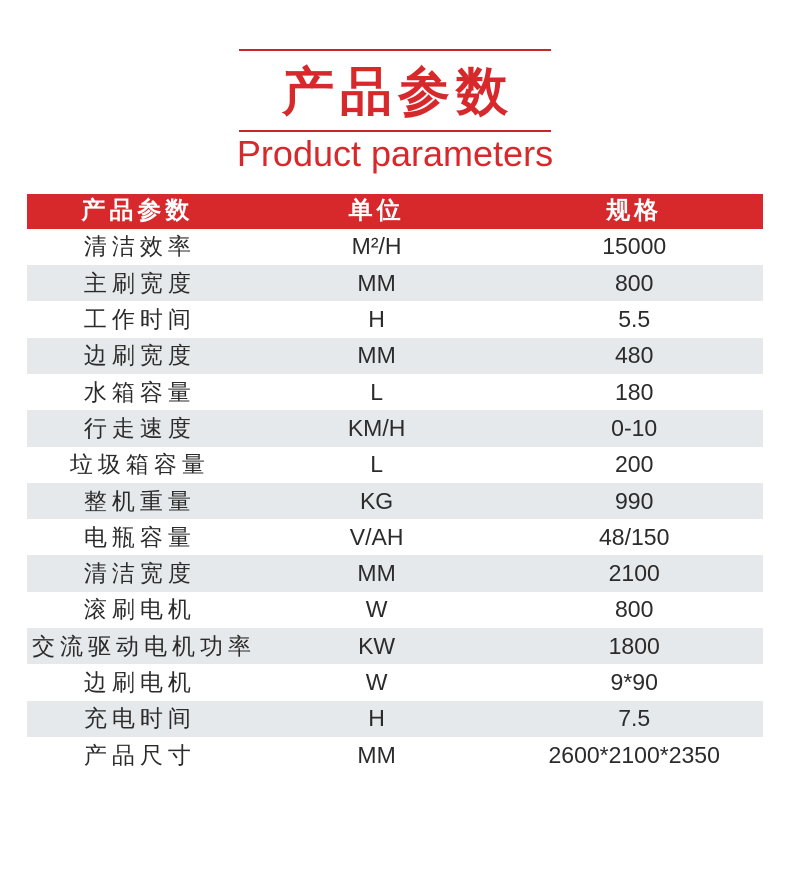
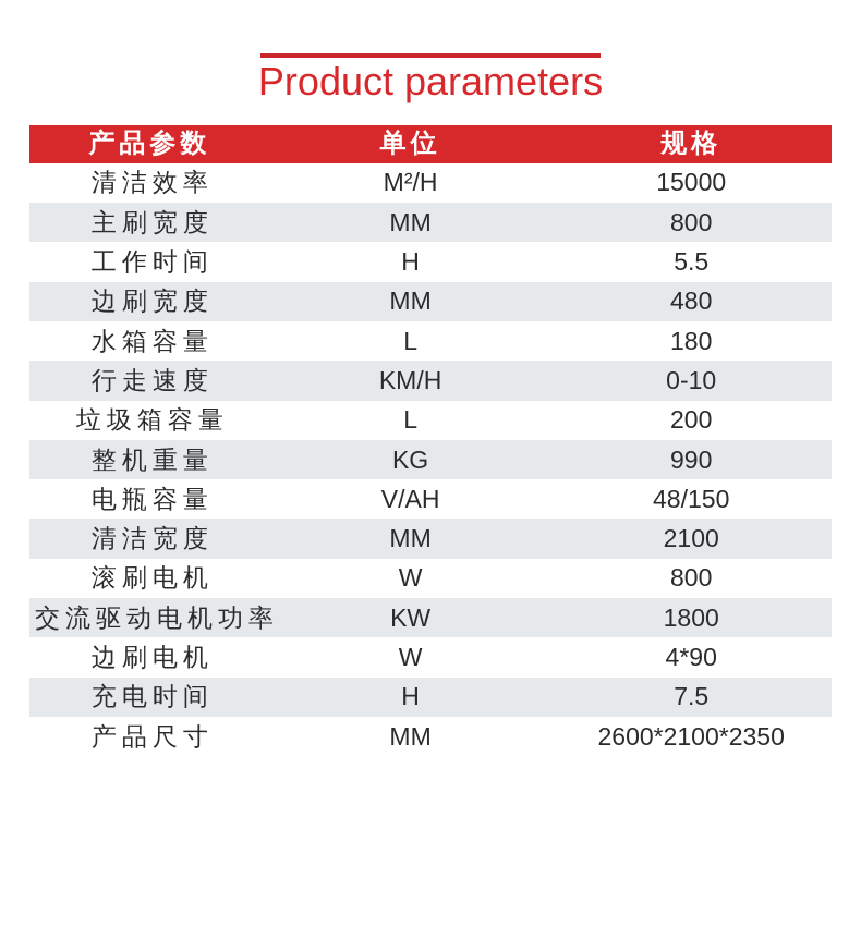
- 产品参数
  Product parameters
  产品参数	单位	规格
  清洁效率	M²/H	15000
  主刷宽度	MM	800
  工作时间	H	5.5
  边刷宽度	MM	480
  水箱容量	L	180
  行走速度	KM/H	0-10
  垃圾箱容量	L	200
  整机重量	KG	990
  电瓶容量	V/AH	48/150
  清洁宽度	MM	2100
  滚刷电机	W	800
  交流驱动电机功率	KW	1800
- 边刷电机	W	9*90
+ 边刷电机	W	4*90
  充电时间	H	7.5
  产品尺寸	MM	2600*2100*2350
